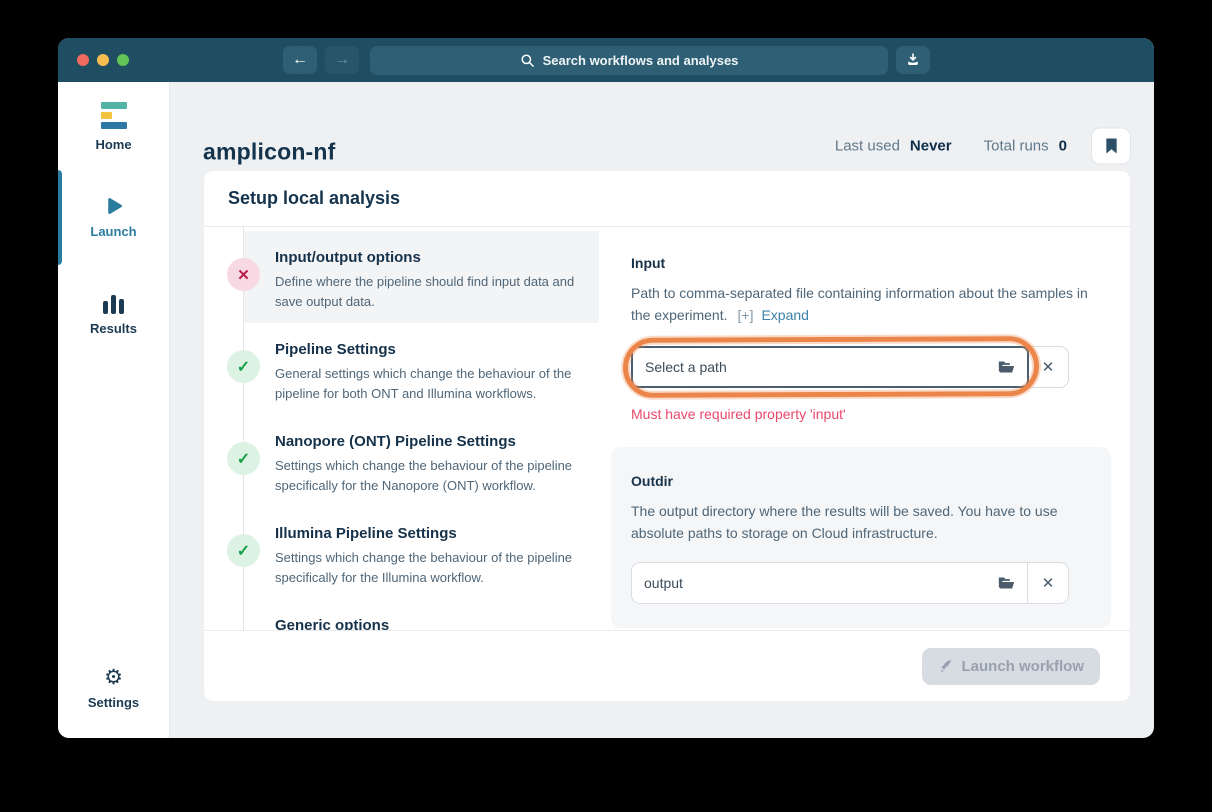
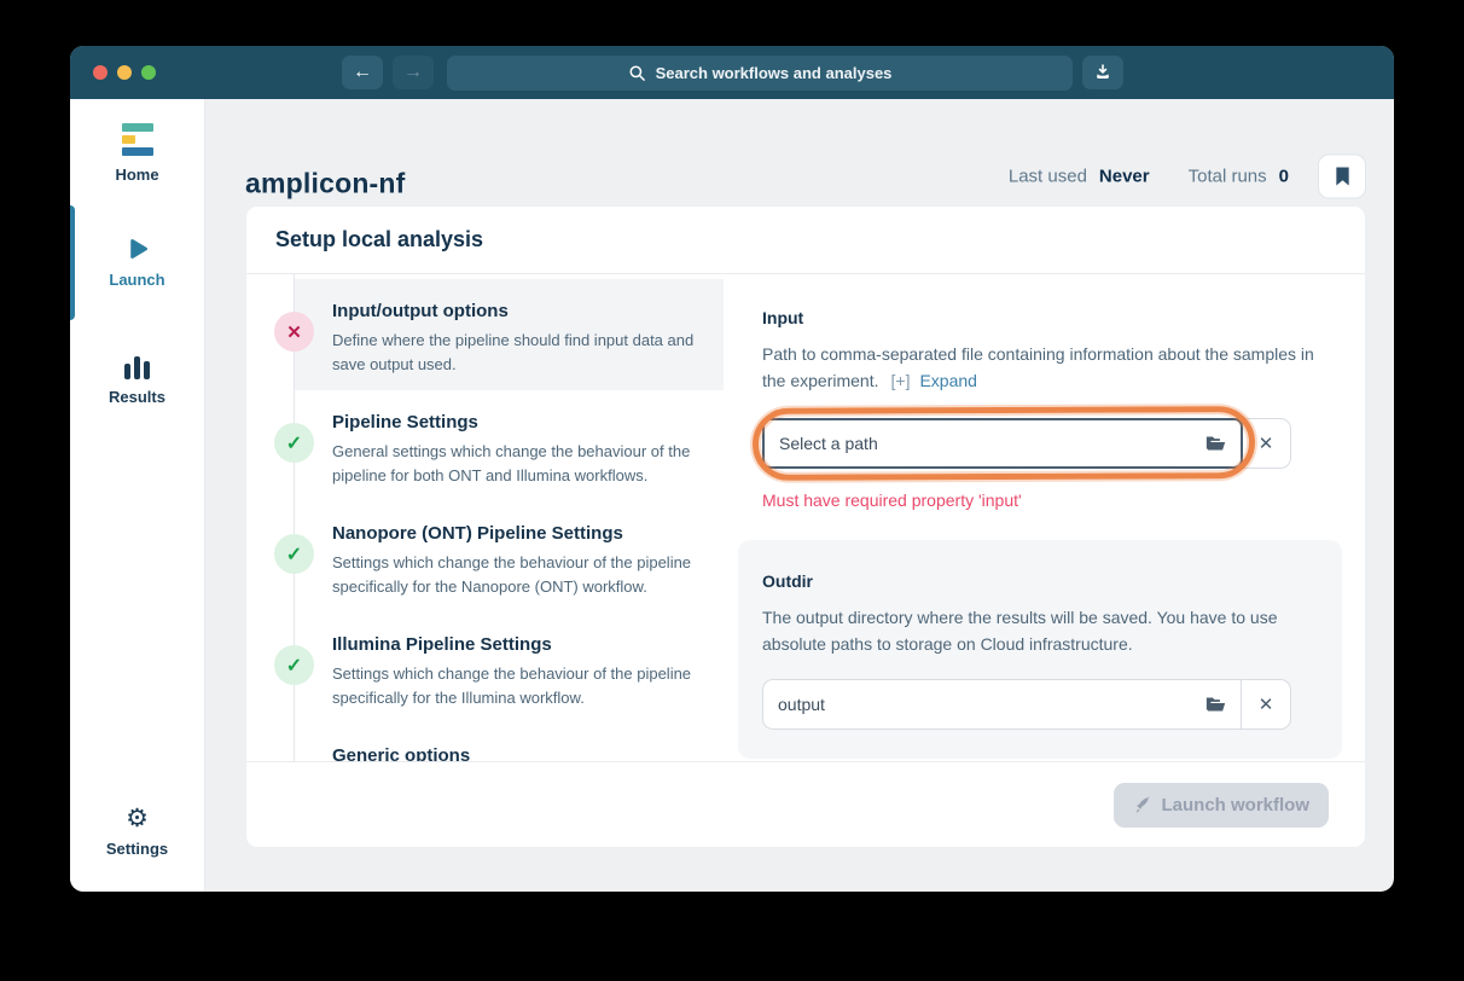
  ←
  →
  Search workflows and analyses
  Home
  Launch
  Results
  ⚙
  Settings
  amplicon-nf
  Last used
  Never
  Total runs
  0
  Setup local analysis
  ✕
  Input/output options
- Define where the pipeline should find input data and save output data.
+ Define where the pipeline should find input data and save output used.
  ✓
  Pipeline Settings
  General settings which change the behaviour of the pipeline for both ONT and Illumina workflows.
  ✓
  Nanopore (ONT) Pipeline Settings
  Settings which change the behaviour of the pipeline specifically for the Nanopore (ONT) workflow.
  ✓
  Illumina Pipeline Settings
  Settings which change the behaviour of the pipeline specifically for the Illumina workflow.
  Generic options
  Input
  Path to comma-separated file containing information about the samples in the experiment. [+] Expand
  Select a path
  ✕
  Must have required property 'input'
  Outdir
  The output directory where the results will be saved. You have to use absolute paths to storage on Cloud infrastructure.
  output
  ✕
  Launch workflow
